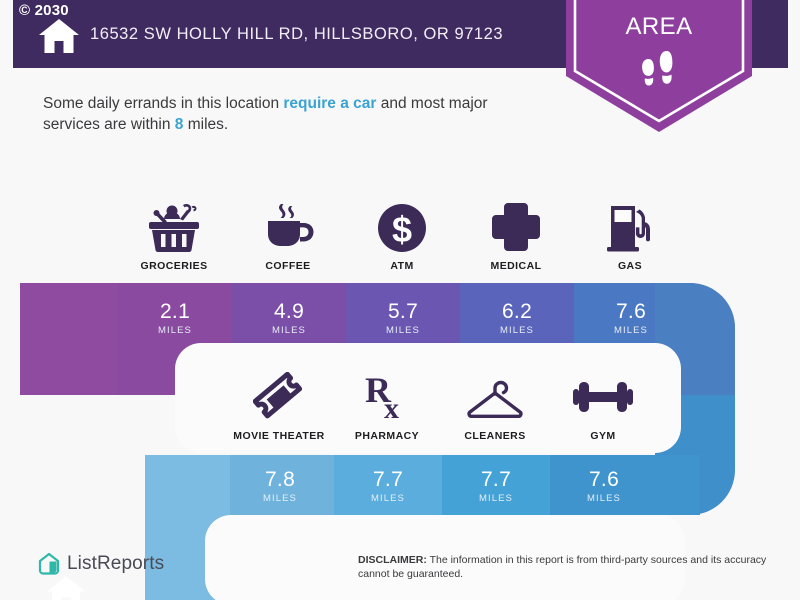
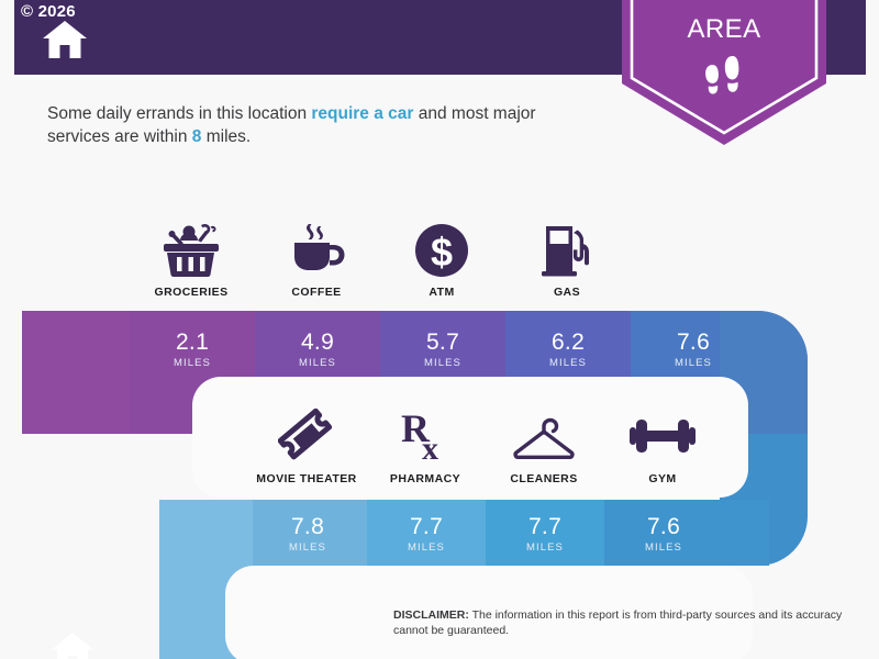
- © 2030
+ © 2026
- 16532 SW HOLLY HILL RD, HILLSBORO, OR 97123
  AREA
  Some daily errands in this location require a car and most major services are within 8 miles.
  GROCERIES
  COFFEE
  $
  ATM
- MEDICAL
  GAS
  2.1
  MILES
  4.9
  MILES
  5.7
  MILES
  6.2
  MILES
  7.6
  MILES
  MOVIE THEATER
  R
  x
  PHARMACY
  CLEANERS
  GYM
  7.8
  MILES
  7.7
  MILES
  7.7
  MILES
  7.6
  MILES
- ListReports
  DISCLAIMER: The information in this report is from third-party sources and its accuracy cannot be guaranteed.
